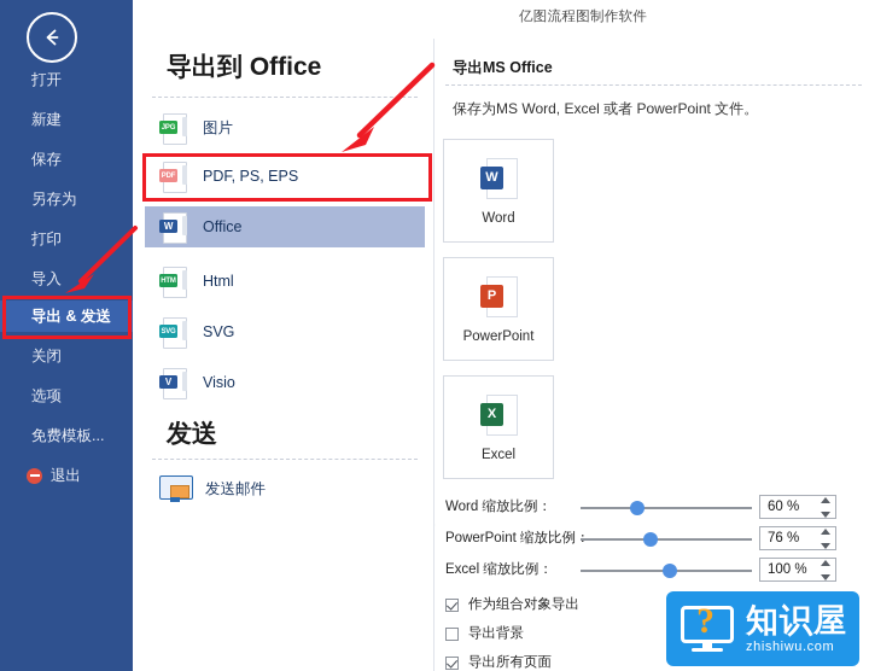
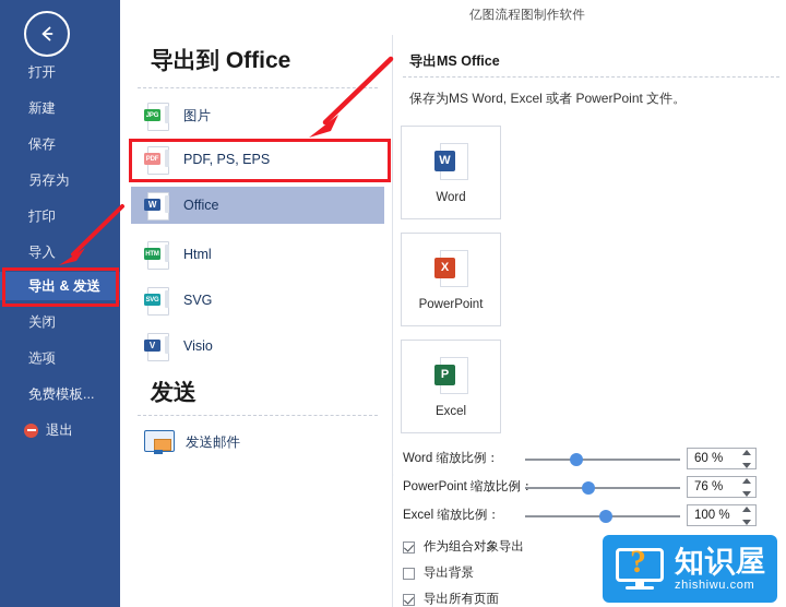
  亿图流程图制作软件
  打开
  新建
  保存
  另存为
  打印
  导入
  导出 & 发送
  关闭
  选项
  免费模板...
  退出
  导出到 Office
  图片
  PDF, PS, EPS
  W
  Office
  Html
  SVG
  V
  Visio
  发送
  发送邮件
  导出MS Office
  保存为MS Word, Excel 或者 PowerPoint 文件。
  W
  Word
- P
+ X
  PowerPoint
- X
+ P
  Excel
  Word 缩放比例：
  60 %
  PowerPoint 缩放比例
  76 %
  Excel 缩放比例：
  100 %
  作为组合对象导出
  导出背景
  导出所有页面
  ?
  知识屋
  zhishiwu.com
